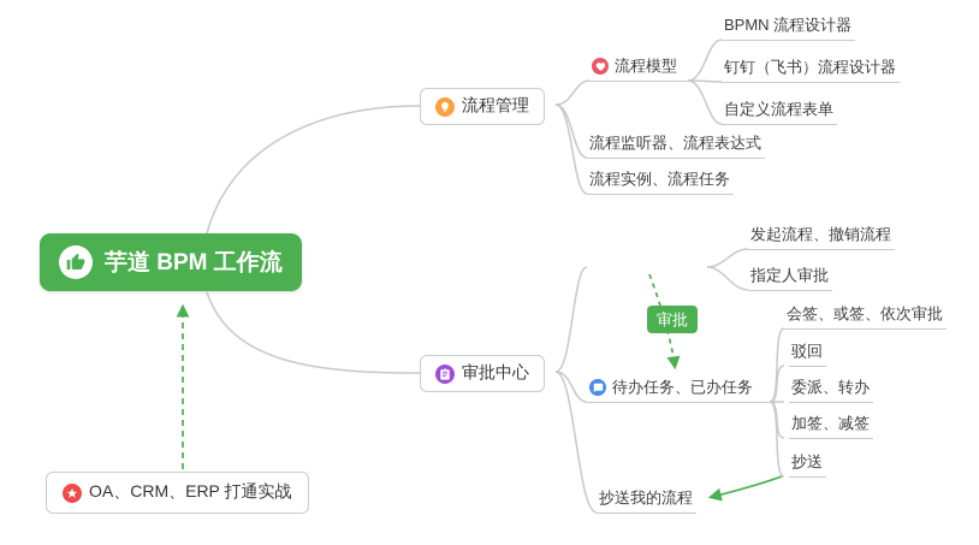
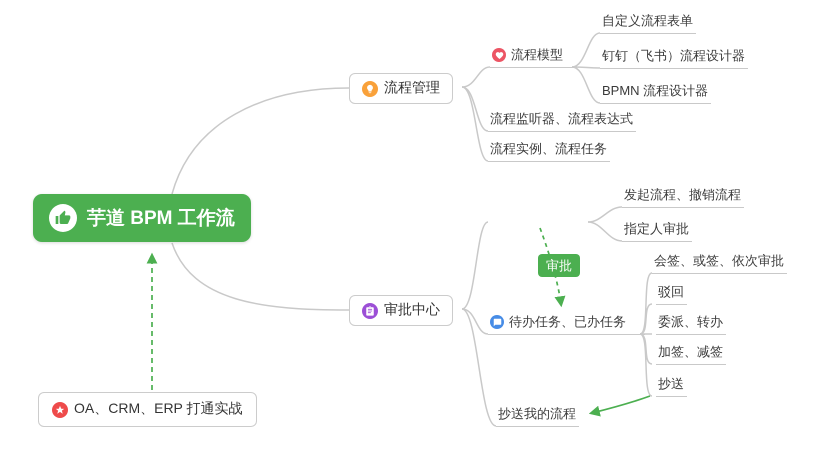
  芋道 BPM 工作流
  OA、CRM、ERP 打通实战
  流程管理
  审批中心
  流程模型
- BPMN 流程设计器
+ 自定义流程表单
  钉钉（飞书）流程设计器
- 自定义流程表单
+ BPMN 流程设计器
  流程监听器、流程表达式
  流程实例、流程任务
  发起流程、撤销流程
  指定人审批
  待办任务、已办任务
  会签、或签、依次审批
  驳回
  委派、转办
  加签、减签
  抄送
  抄送我的流程
  审批
